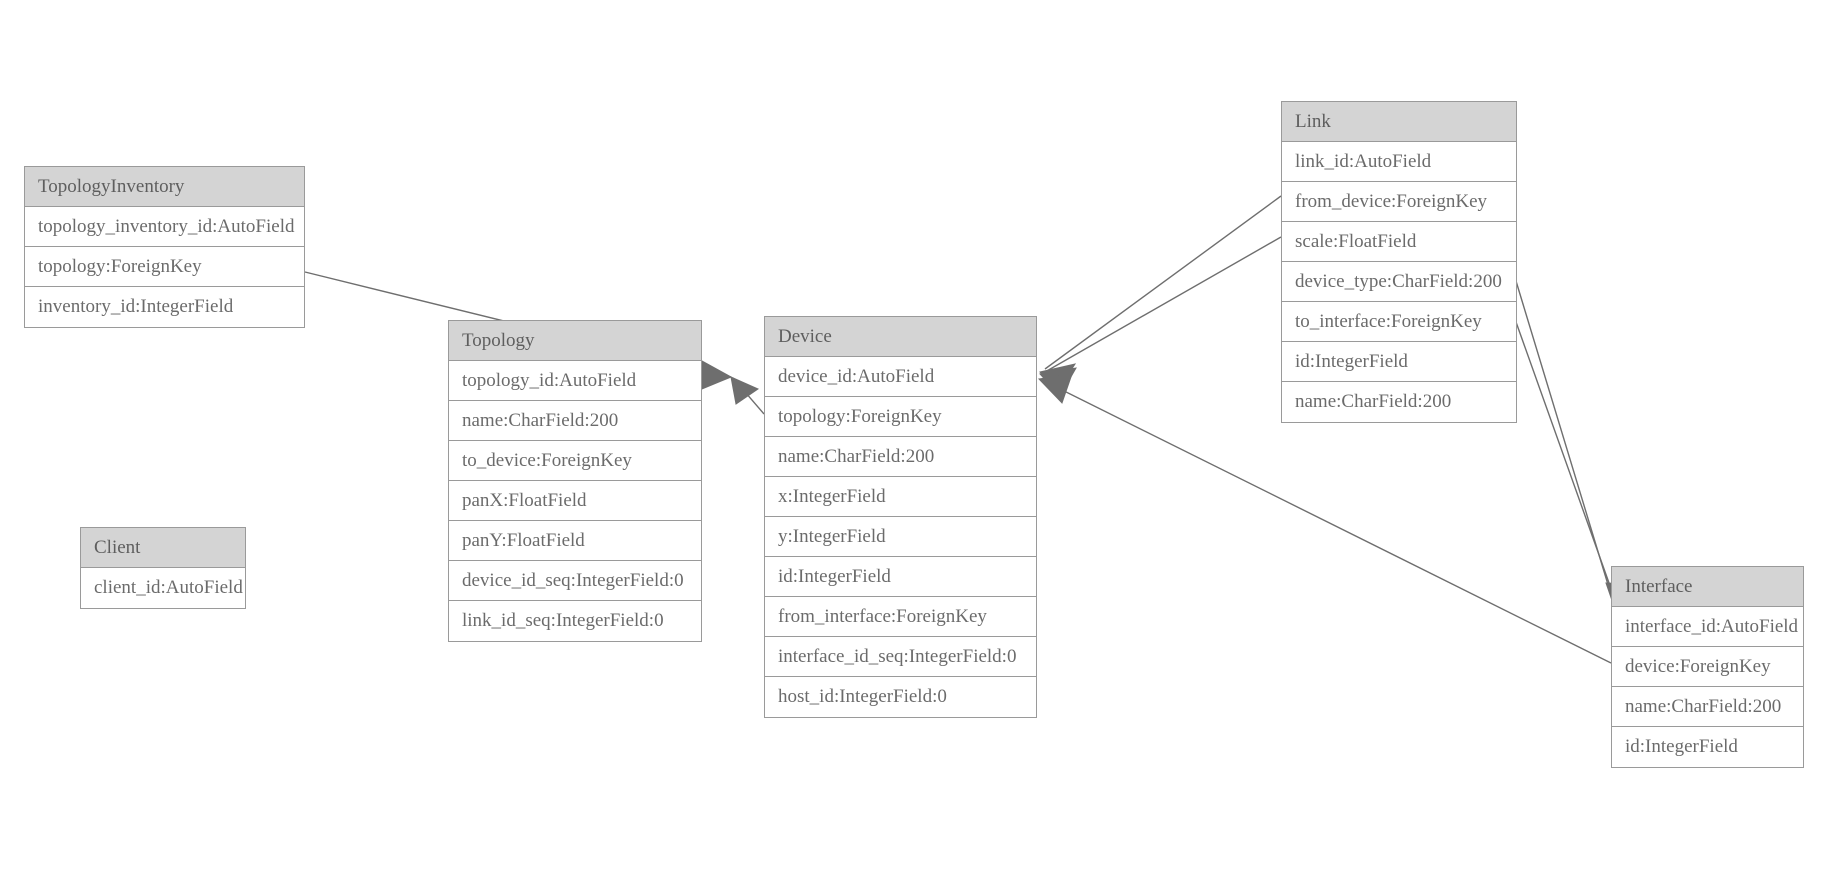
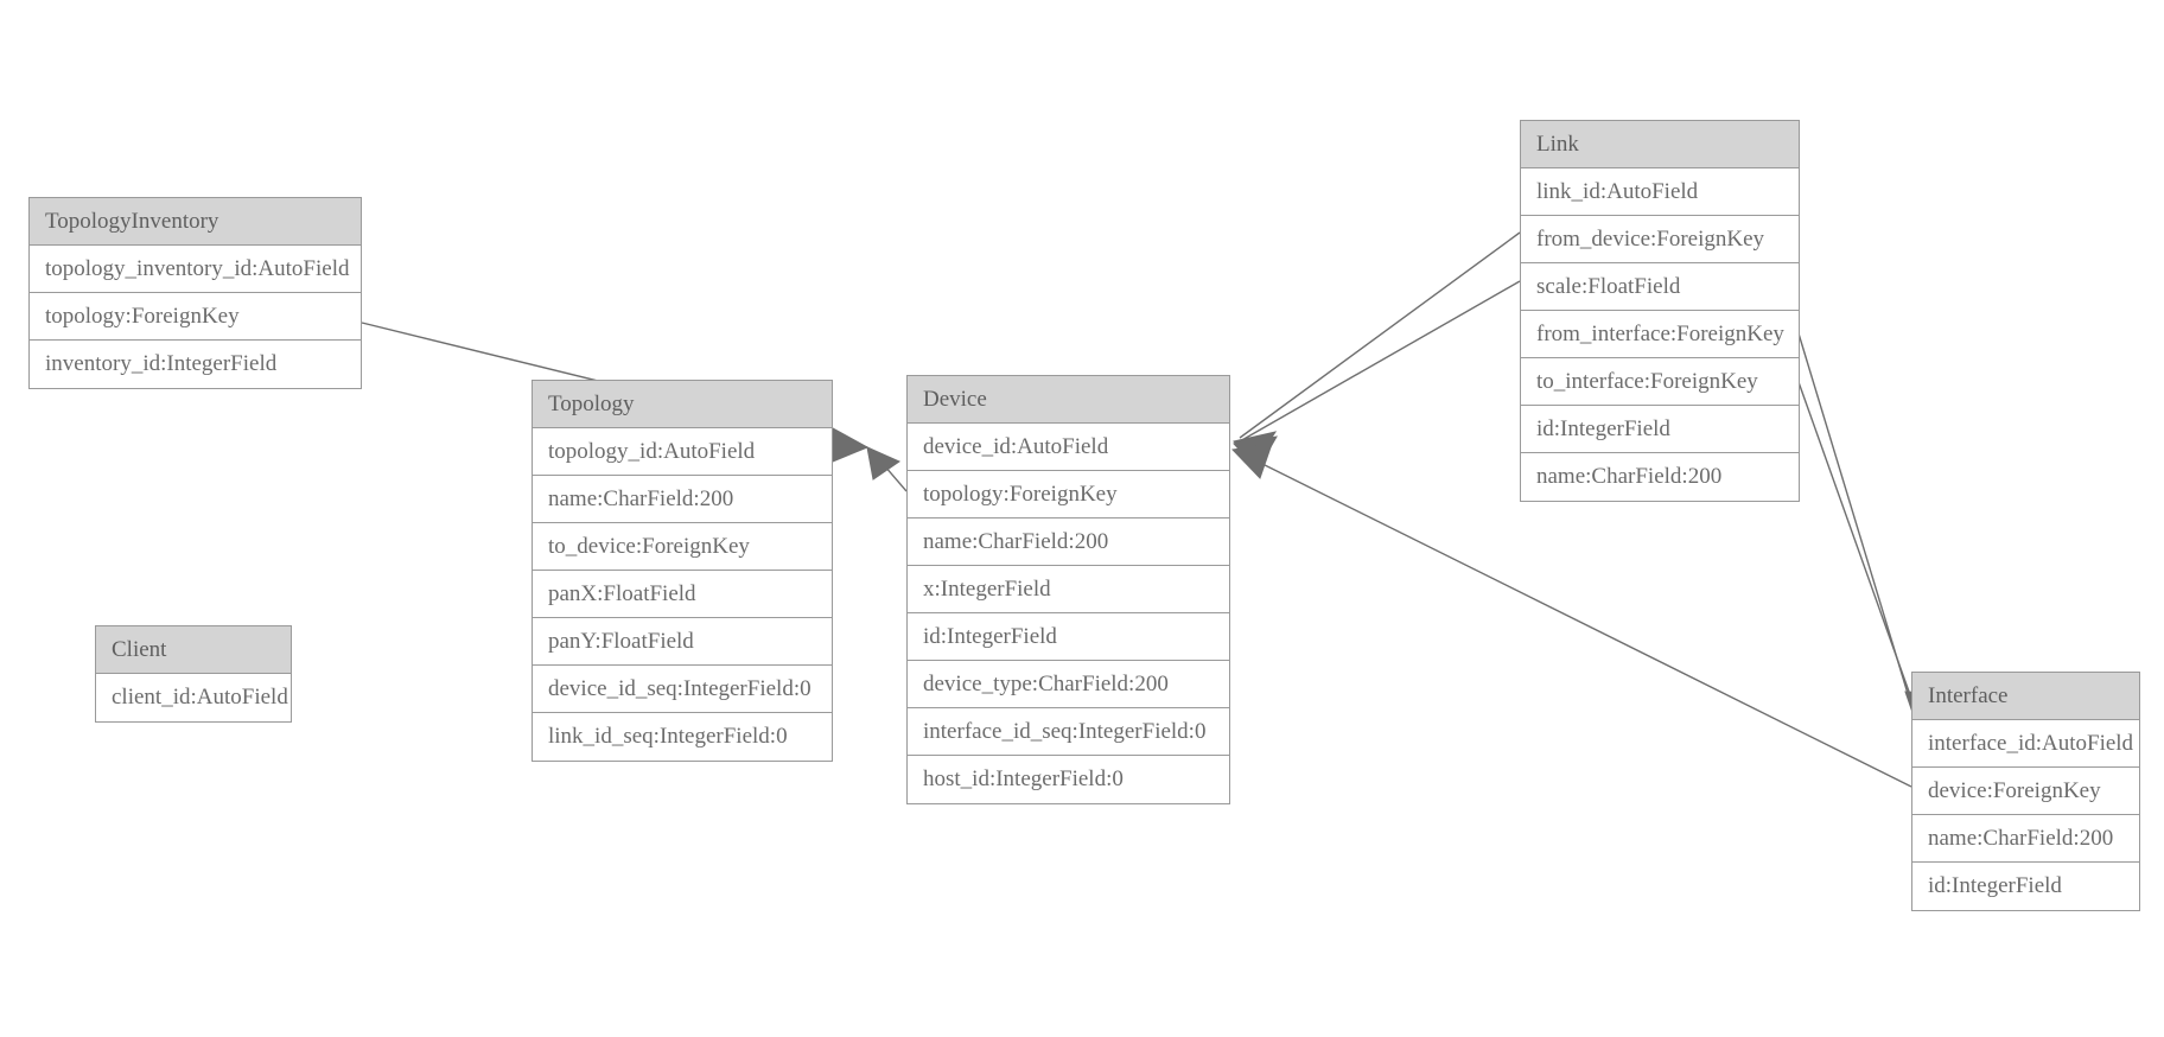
  TopologyInventory
  topology_inventory_id:AutoField
  topology:ForeignKey
  inventory_id:IntegerField
  Client
  client_id:AutoField
  Topology
  topology_id:AutoField
  name:CharField:200
  to_device:ForeignKey
  panX:FloatField
  panY:FloatField
  device_id_seq:IntegerField:0
  link_id_seq:IntegerField:0
  Device
  device_id:AutoField
  topology:ForeignKey
  name:CharField:200
  x:IntegerField
- y:IntegerField
  id:IntegerField
- from_interface:ForeignKey
+ device_type:CharField:200
  interface_id_seq:IntegerField:0
  host_id:IntegerField:0
  Link
  link_id:AutoField
  from_device:ForeignKey
  scale:FloatField
- device_type:CharField:200
+ from_interface:ForeignKey
  to_interface:ForeignKey
  id:IntegerField
  name:CharField:200
  Interface
  interface_id:AutoField
  device:ForeignKey
  name:CharField:200
  id:IntegerField
